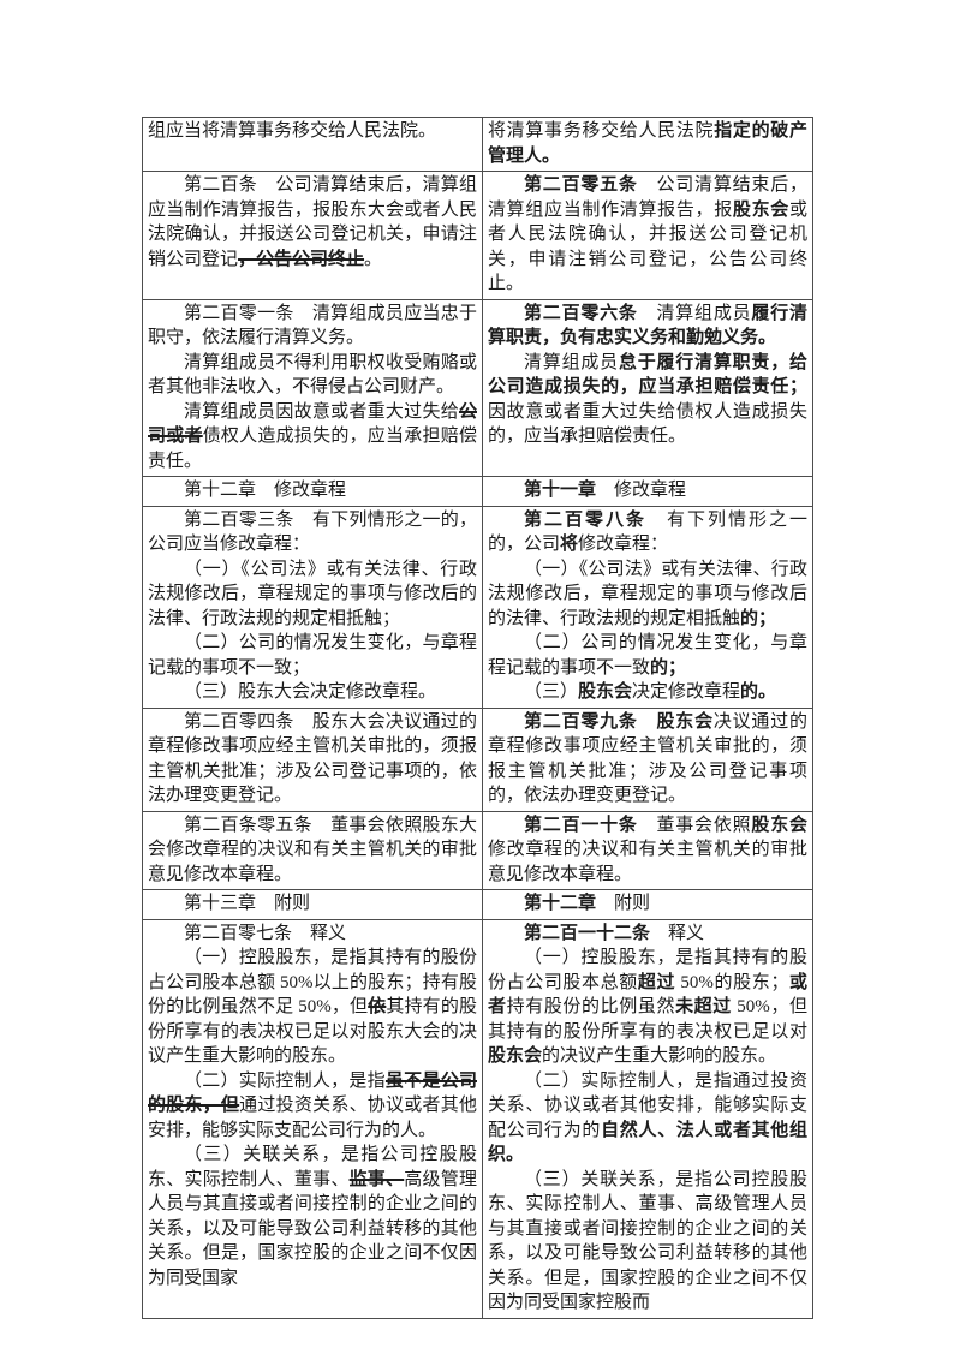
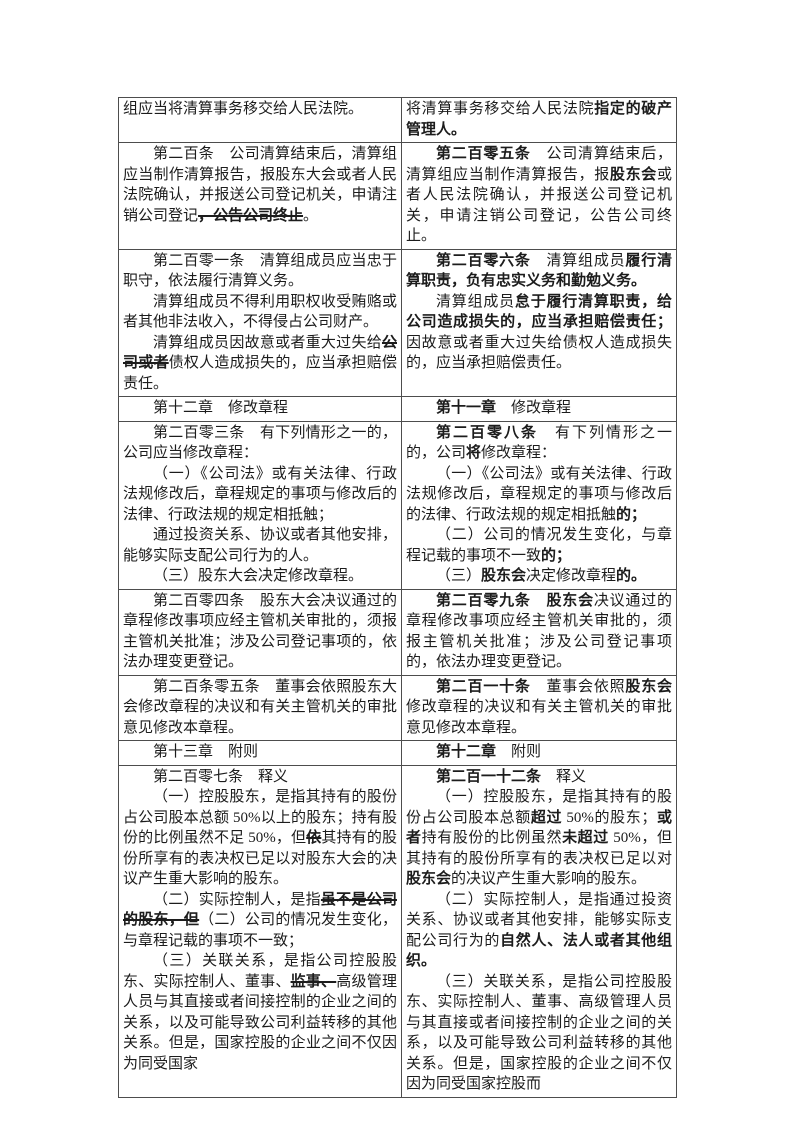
  组应当将清算事务移交给人民法院。	将清算事务移交给人民法院指定的破产管理人。
  第二百条 公司清算结束后，清算组应当制作清算报告，报股东大会或者人民法院确认，并报送公司登记机关，申请注销公司登记，公告公司终止。	第二百零五条 公司清算结束后，清算组应当制作清算报告，报股东会或者人民法院确认，并报送公司登记机关，申请注销公司登记，公告公司终止。
  第二百零一条 清算组成员应当忠于职守，依法履行清算义务。清算组成员不得利用职权收受贿赂或者其他非法收入，不得侵占公司财产。清算组成员因故意或者重大过失给公司或者债权人造成损失的，应当承担赔偿责任。	第二百零六条 清算组成员履行清算职责，负有忠实义务和勤勉义务。清算组成员怠于履行清算职责，给公司造成损失的，应当承担赔偿责任；因故意或者重大过失给债权人造成损失的，应当承担赔偿责任。
  第十二章 修改章程	第十一章 修改章程
- 第二百零三条 有下列情形之一的，公司应当修改章程：（一）《公司法》或有关法律、行政法规修改后，章程规定的事项与修改后的法律、行政法规的规定相抵触；（二）公司的情况发生变化，与章程记载的事项不一致；（三）股东大会决定修改章程。	第二百零八条 有下列情形之一的，公司将修改章程：（一）《公司法》或有关法律、行政法规修改后，章程规定的事项与修改后的法律、行政法规的规定相抵触的；（二）公司的情况发生变化，与章程记载的事项不一致的；（三）股东会决定修改章程的。
+ 第二百零三条 有下列情形之一的，公司应当修改章程：（一）《公司法》或有关法律、行政法规修改后，章程规定的事项与修改后的法律、行政法规的规定相抵触；通过投资关系、协议或者其他安排，能够实际支配公司行为的人。（三）股东大会决定修改章程。	第二百零八条 有下列情形之一的，公司将修改章程：（一）《公司法》或有关法律、行政法规修改后，章程规定的事项与修改后的法律、行政法规的规定相抵触的；（二）公司的情况发生变化，与章程记载的事项不一致的；（三）股东会决定修改章程的。
  第二百零四条 股东大会决议通过的章程修改事项应经主管机关审批的，须报主管机关批准；涉及公司登记事项的，依法办理变更登记。	第二百零九条 股东会决议通过的章程修改事项应经主管机关审批的，须报主管机关批准；涉及公司登记事项的，依法办理变更登记。
  第二百条零五条 董事会依照股东大会修改章程的决议和有关主管机关的审批意见修改本章程。	第二百一十条 董事会依照股东会修改章程的决议和有关主管机关的审批意见修改本章程。
  第十三章 附则	第十二章 附则
- 第二百零七条 释义（一）控股股东，是指其持有的股份占公司股本总额 50%以上的股东；持有股份的比例虽然不足 50%，但依其持有的股份所享有的表决权已足以对股东大会的决议产生重大影响的股东。（二）实际控制人，是指虽不是公司的股东，但通过投资关系、协议或者其他安排，能够实际支配公司行为的人。（三）关联关系，是指公司控股股东、实际控制人、董事、监事、高级管理人员与其直接或者间接控制的企业之间的关系，以及可能导致公司利益转移的其他关系。但是，国家控股的企业之间不仅因为同受国家	第二百一十二条 释义（一）控股股东，是指其持有的股份占公司股本总额超过 50%的股东；或者持有股份的比例虽然未超过 50%，但其持有的股份所享有的表决权已足以对股东会的决议产生重大影响的股东。（二）实际控制人，是指通过投资关系、协议或者其他安排，能够实际支配公司行为的自然人、法人或者其他组织。（三）关联关系，是指公司控股股东、实际控制人、董事、高级管理人员与其直接或者间接控制的企业之间的关系，以及可能导致公司利益转移的其他关系。但是，国家控股的企业之间不仅因为同受国家控股而
+ 第二百零七条 释义（一）控股股东，是指其持有的股份占公司股本总额 50%以上的股东；持有股份的比例虽然不足 50%，但依其持有的股份所享有的表决权已足以对股东大会的决议产生重大影响的股东。（二）实际控制人，是指虽不是公司的股东，但（二）公司的情况发生变化，与章程记载的事项不一致；（三）关联关系，是指公司控股股东、实际控制人、董事、监事、高级管理人员与其直接或者间接控制的企业之间的关系，以及可能导致公司利益转移的其他关系。但是，国家控股的企业之间不仅因为同受国家	第二百一十二条 释义（一）控股股东，是指其持有的股份占公司股本总额超过 50%的股东；或者持有股份的比例虽然未超过 50%，但其持有的股份所享有的表决权已足以对股东会的决议产生重大影响的股东。（二）实际控制人，是指通过投资关系、协议或者其他安排，能够实际支配公司行为的自然人、法人或者其他组织。（三）关联关系，是指公司控股股东、实际控制人、董事、高级管理人员与其直接或者间接控制的企业之间的关系，以及可能导致公司利益转移的其他关系。但是，国家控股的企业之间不仅因为同受国家控股而
